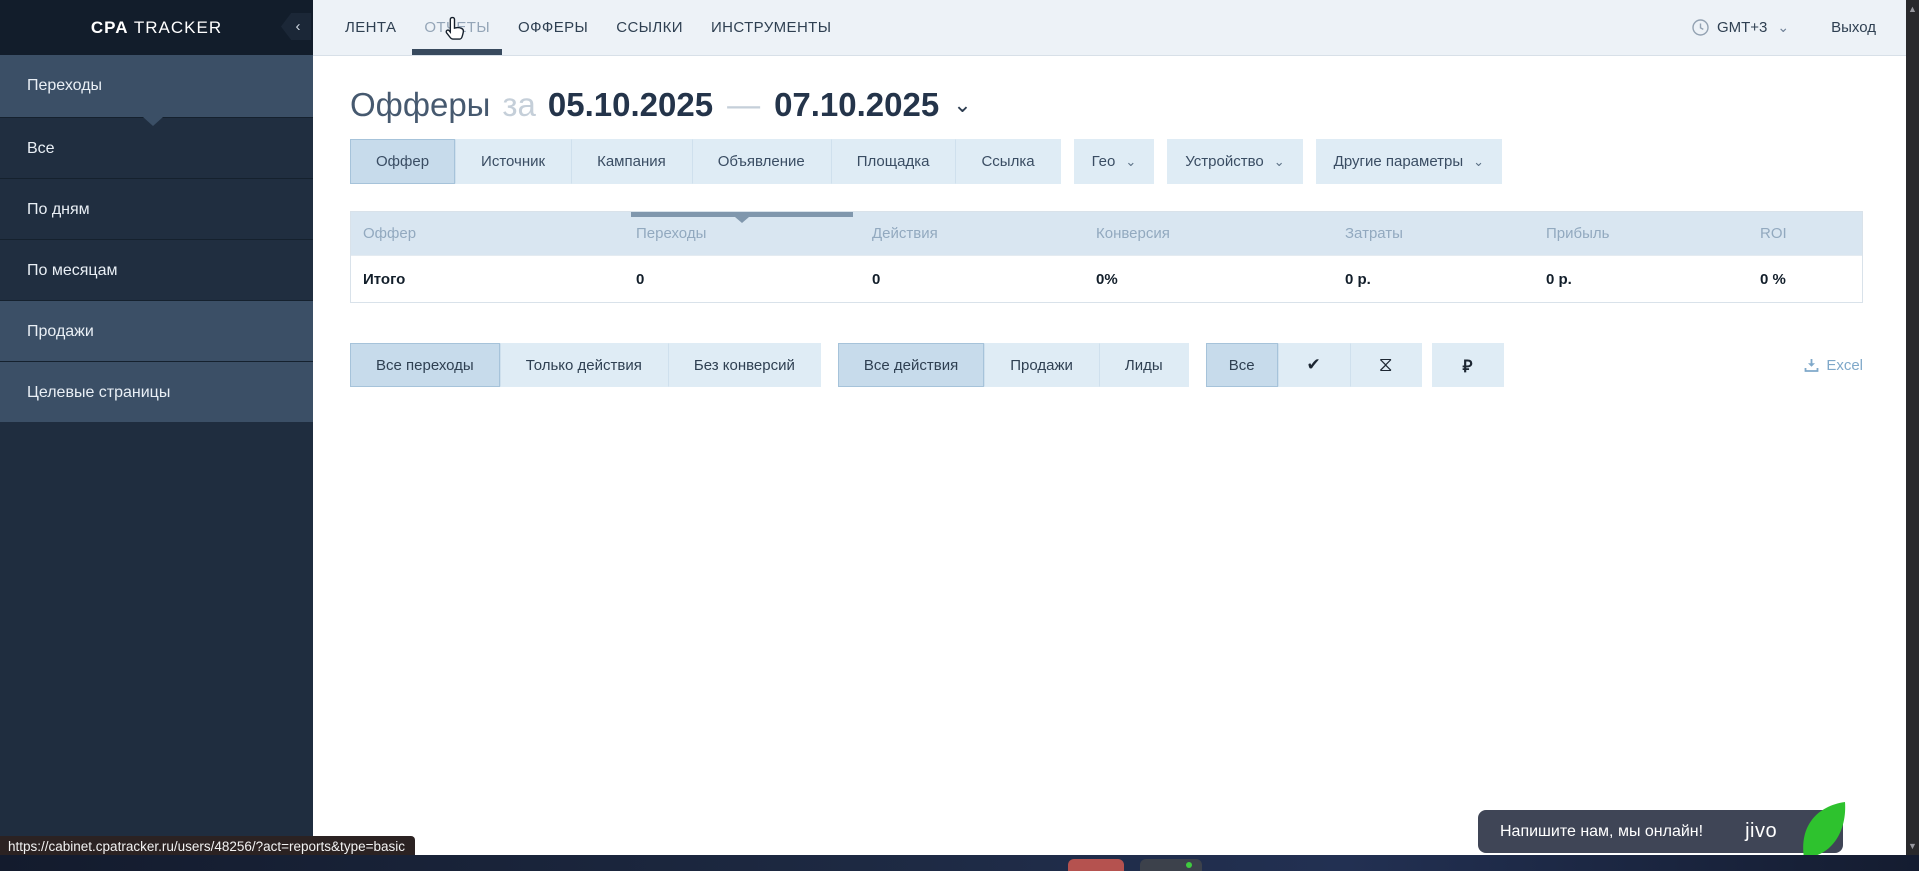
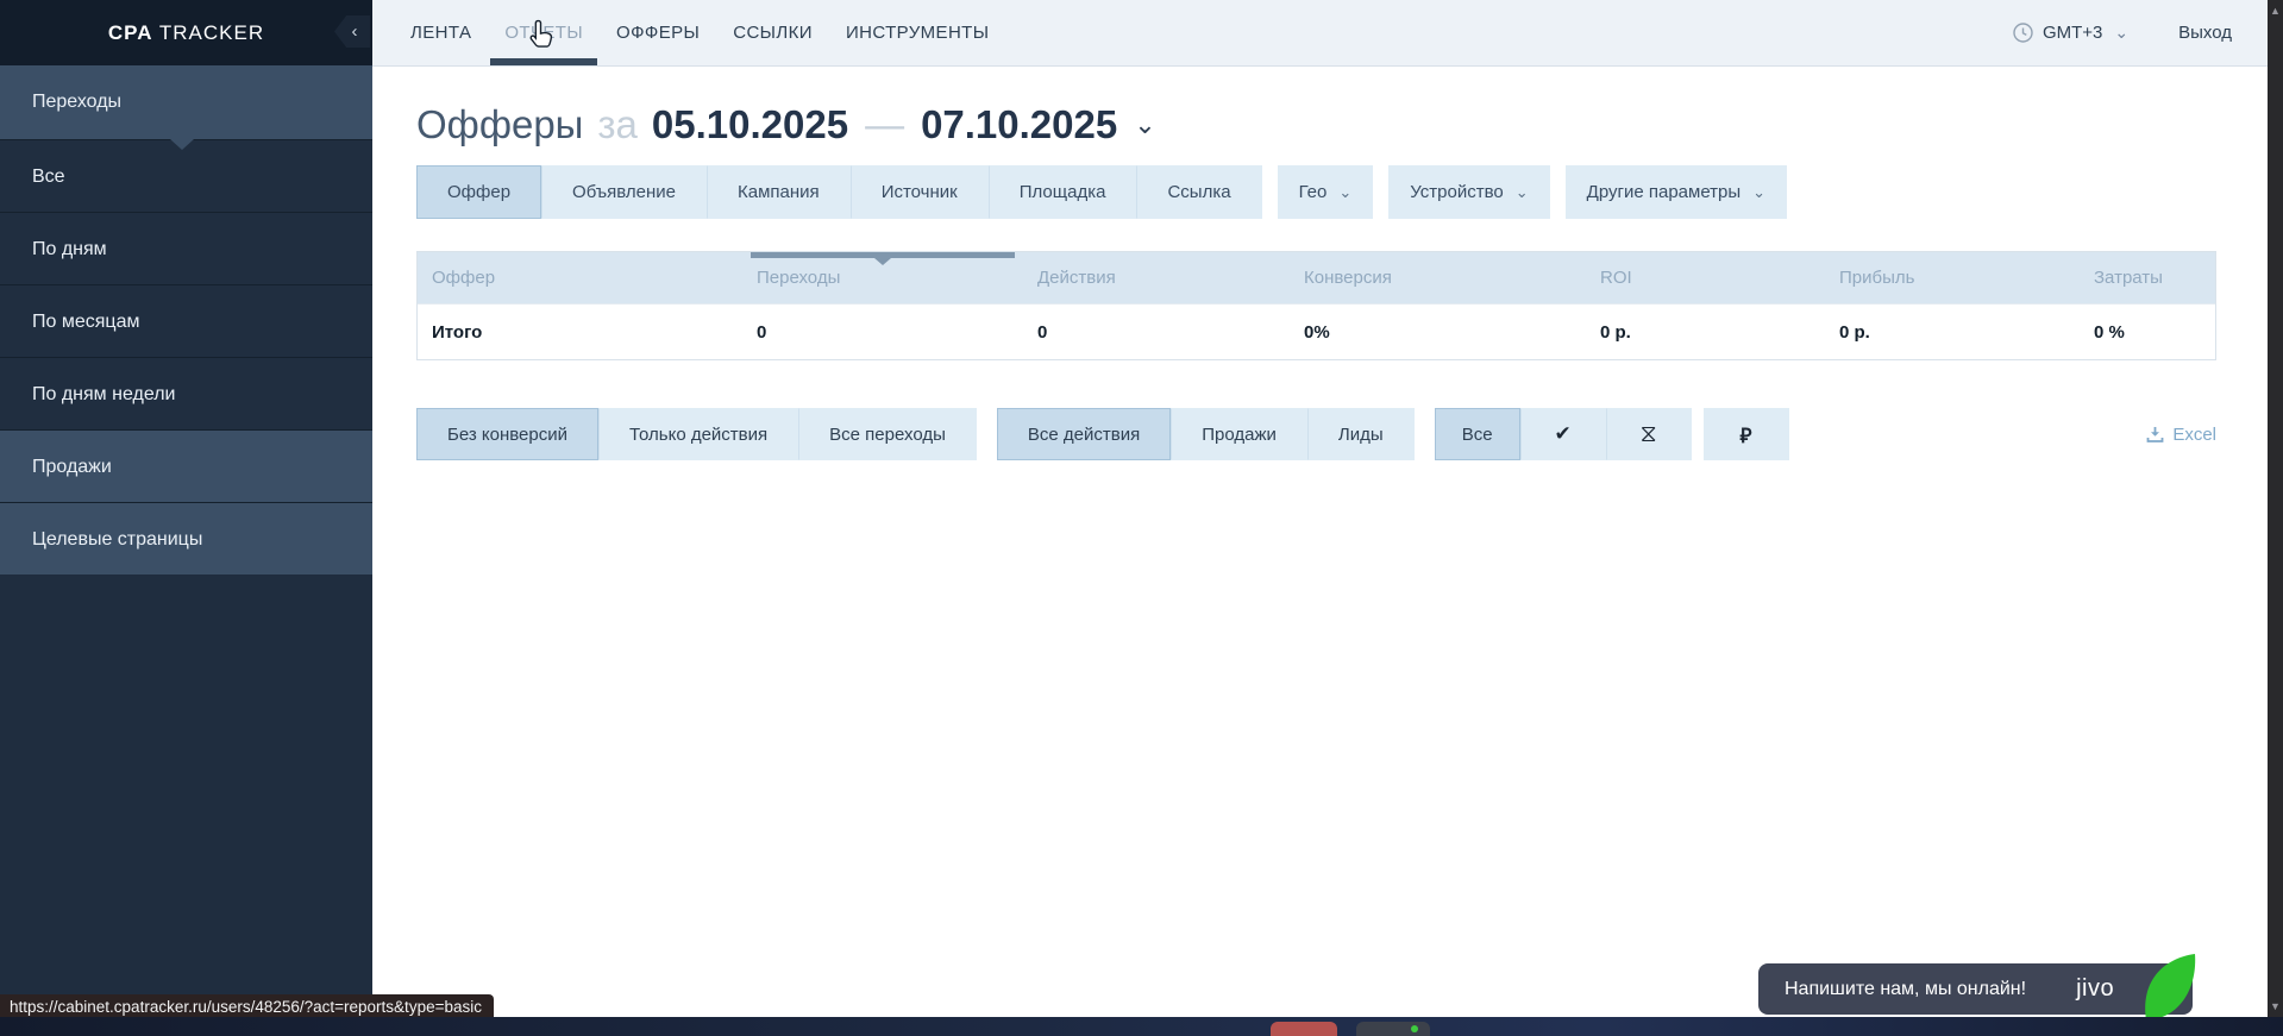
  CPA TRACKER
  ‹
  Переходы
  Все
  По дням
  По месяцам
+ По дням недели
  Продажи
  Целевые страницы
  ЛЕНТА
  ОФФЕРЫ
  ССЫЛКИ
  ИНСТРУМЕНТЫ
  GMT+3
  ⌄
  Выход
  Офферы
  за
  05.10.2025
  —
  07.10.2025
  ⌄
  Оффер
- Источник
+ Объявление
  Кампания
- Объявление
+ Источник
  Площадка
  Ссылка
  Гео
  ⌄
  Устройство
  ⌄
  Другие параметры
  ⌄
  Оффер
  Переходы
  Действия
  Конверсия
- Затраты
+ ROI
  Прибыль
- ROI
+ Затраты
  Итого
  0
  0
  0%
  0 р.
  0 р.
  0 %
- Все переходы
+ Без конверсий
  Только действия
- Без конверсий
+ Все переходы
  Все действия
  Продажи
  Лиды
  Все
  ✔
  ⧖
  ₽
  Excel
  Напишите нам, мы онлайн!
  jivo
  https://cabinet.cpatracker.ru/users/48256/?act=reports&type=basic
  ▲
  ▼
